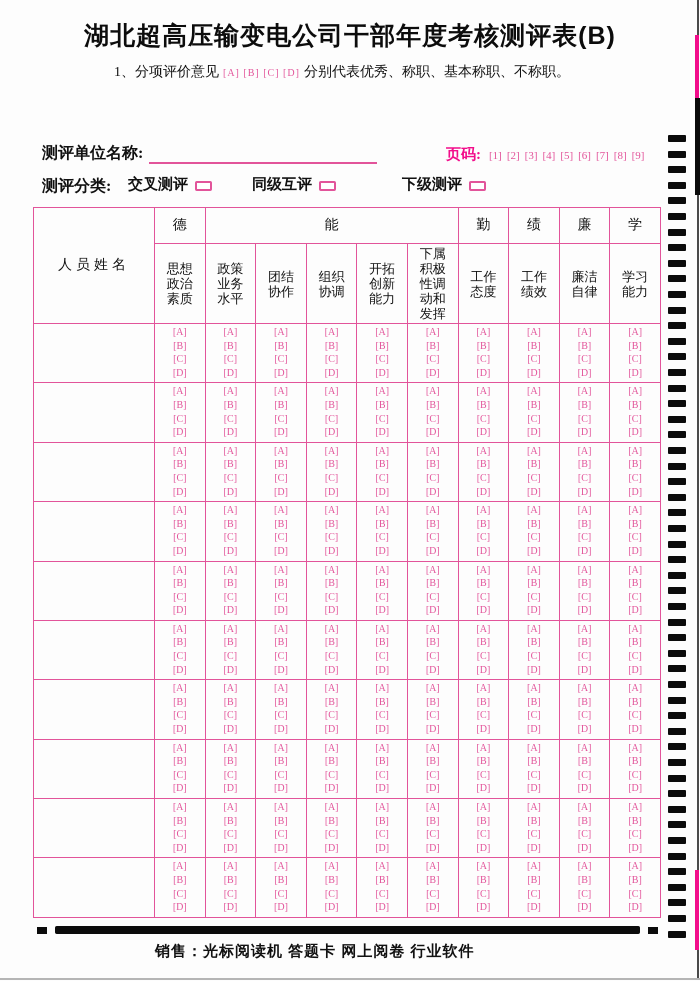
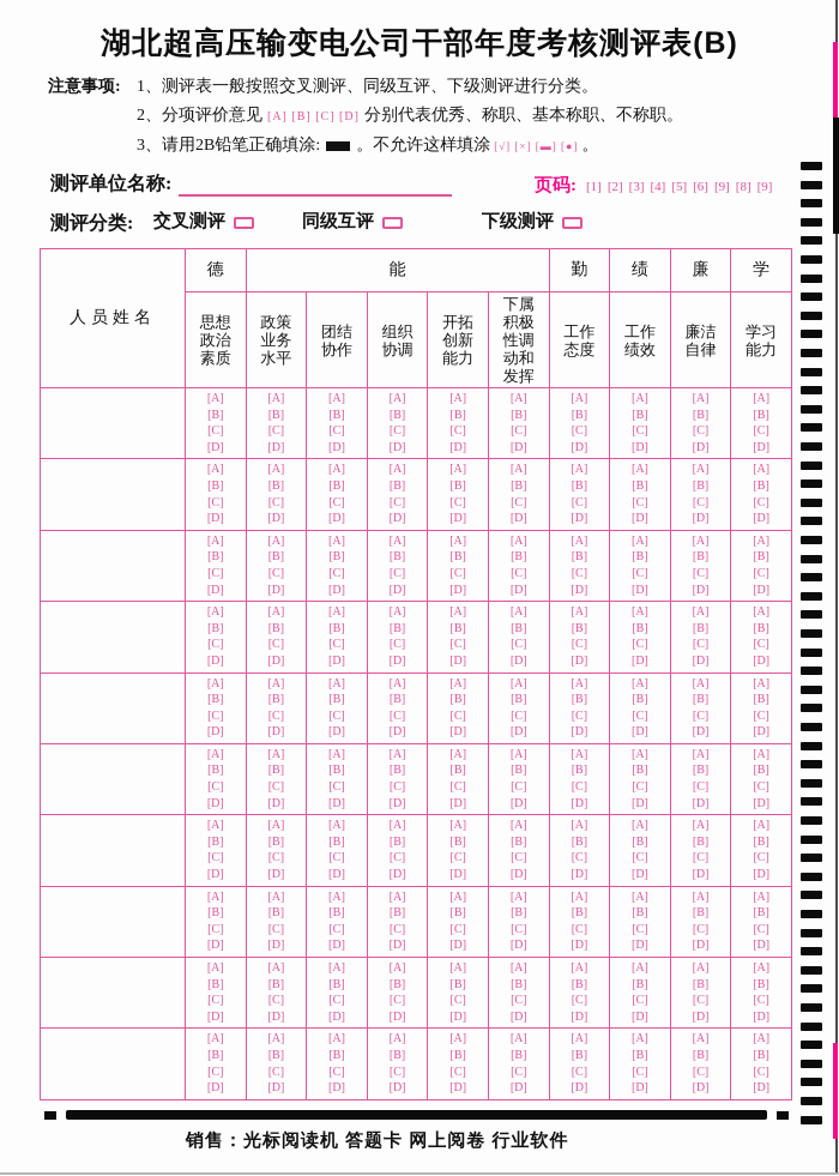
  湖北超高压输变电公司干部年度考核测评表(B)
+ 注意事项:
+ 1、测评表一般按照交叉测评、同级互评、下级测评进行分类。
- 1、分项评价意见 [A] [B] [C] [D] 分别代表优秀、称职、基本称职、不称职。
+ 2、分项评价意见 [A] [B] [C] [D] 分别代表优秀、称职、基本称职、不称职。
+ 3、请用2B铅笔正确填涂: 。不允许这样填涂 [√] [×] [▬] [●] 。
  测评单位名称:
  页码:
- [1] [2] [3] [4] [5] [6] [7] [8] [9]
+ [1] [2] [3] [4] [5] [6] [9] [8] [9]
  测评分类:
  交叉测评
  同级互评
  下级测评
  人员姓名	德	能	勤	绩	廉	学
  思想 政治 素质	政策 业务 水平	团结 协作	组织 协调	开拓 创新 能力	下属 积极 性调 动和 发挥	工作 态度	工作 绩效	廉洁 自律	学习 能力
  	[A][B][C][D]	[A][B][C][D]	[A][B][C][D]	[A][B][C][D]	[A][B][C][D]	[A][B][C][D]	[A][B][C][D]	[A][B][C][D]	[A][B][C][D]	[A][B][C][D]
  	[A][B][C][D]	[A][B][C][D]	[A][B][C][D]	[A][B][C][D]	[A][B][C][D]	[A][B][C][D]	[A][B][C][D]	[A][B][C][D]	[A][B][C][D]	[A][B][C][D]
  	[A][B][C][D]	[A][B][C][D]	[A][B][C][D]	[A][B][C][D]	[A][B][C][D]	[A][B][C][D]	[A][B][C][D]	[A][B][C][D]	[A][B][C][D]	[A][B][C][D]
  	[A][B][C][D]	[A][B][C][D]	[A][B][C][D]	[A][B][C][D]	[A][B][C][D]	[A][B][C][D]	[A][B][C][D]	[A][B][C][D]	[A][B][C][D]	[A][B][C][D]
  	[A][B][C][D]	[A][B][C][D]	[A][B][C][D]	[A][B][C][D]	[A][B][C][D]	[A][B][C][D]	[A][B][C][D]	[A][B][C][D]	[A][B][C][D]	[A][B][C][D]
  	[A][B][C][D]	[A][B][C][D]	[A][B][C][D]	[A][B][C][D]	[A][B][C][D]	[A][B][C][D]	[A][B][C][D]	[A][B][C][D]	[A][B][C][D]	[A][B][C][D]
  	[A][B][C][D]	[A][B][C][D]	[A][B][C][D]	[A][B][C][D]	[A][B][C][D]	[A][B][C][D]	[A][B][C][D]	[A][B][C][D]	[A][B][C][D]	[A][B][C][D]
  	[A][B][C][D]	[A][B][C][D]	[A][B][C][D]	[A][B][C][D]	[A][B][C][D]	[A][B][C][D]	[A][B][C][D]	[A][B][C][D]	[A][B][C][D]	[A][B][C][D]
  	[A][B][C][D]	[A][B][C][D]	[A][B][C][D]	[A][B][C][D]	[A][B][C][D]	[A][B][C][D]	[A][B][C][D]	[A][B][C][D]	[A][B][C][D]	[A][B][C][D]
  	[A][B][C][D]	[A][B][C][D]	[A][B][C][D]	[A][B][C][D]	[A][B][C][D]	[A][B][C][D]	[A][B][C][D]	[A][B][C][D]	[A][B][C][D]	[A][B][C][D]
  销售：光标阅读机 答题卡 网上阅卷 行业软件
